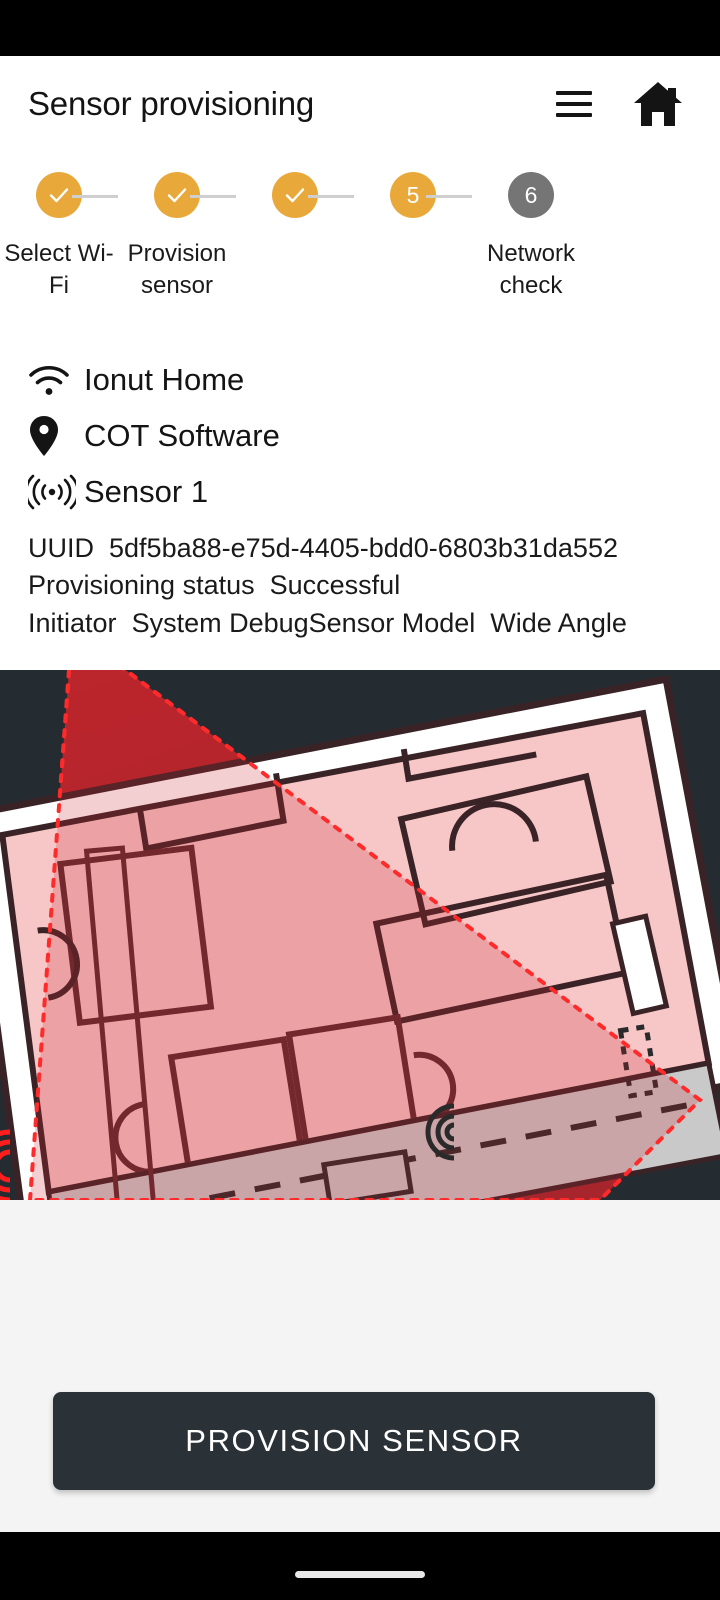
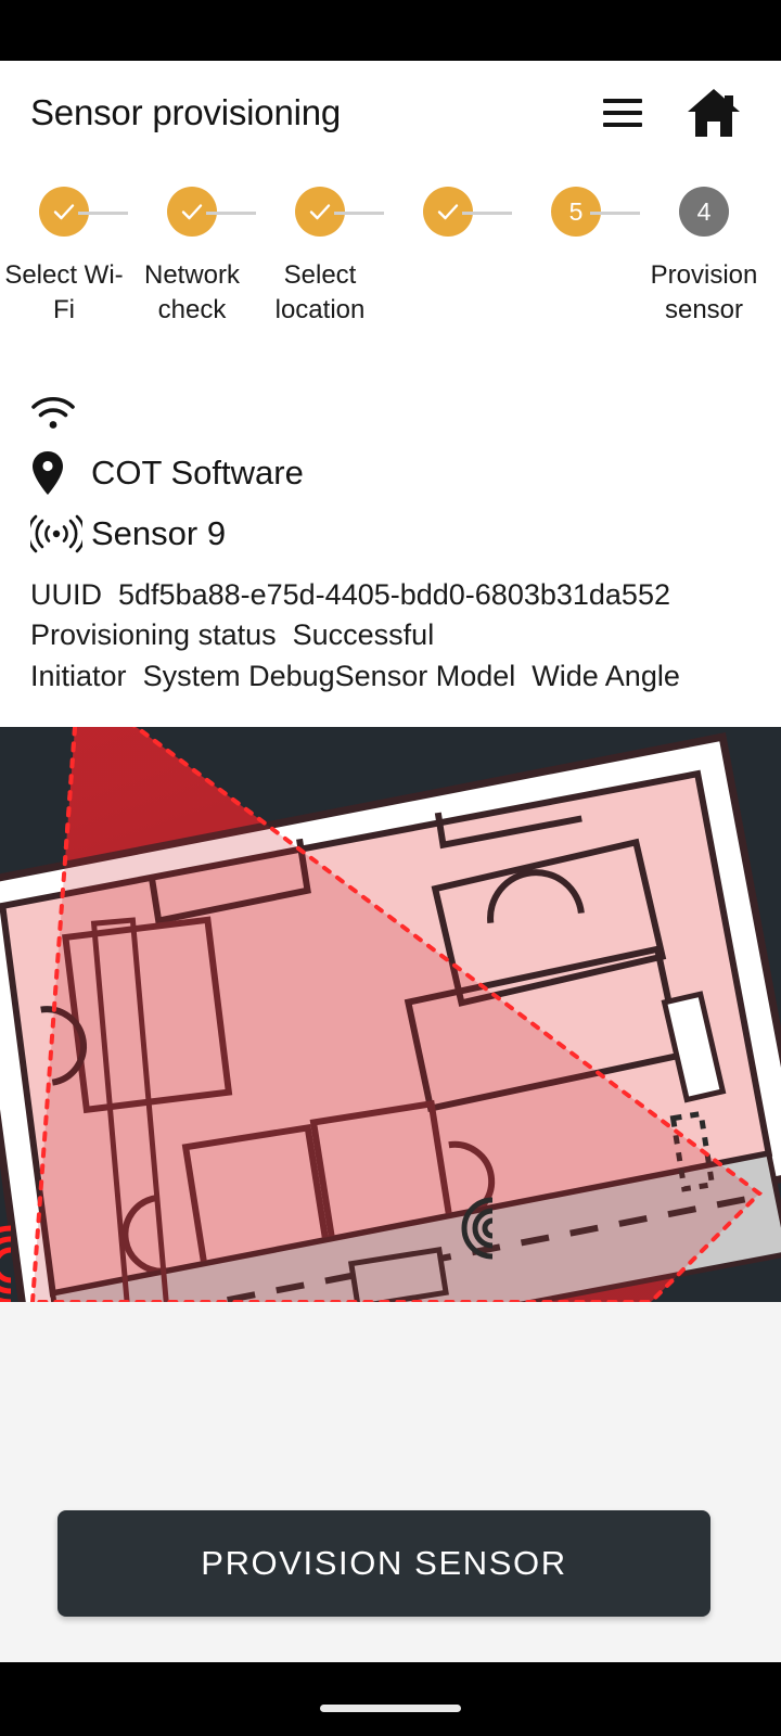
  Sensor provisioning
  Select Wi-Fi
- Provision sensor
+ Network check
+ Select location
  5
- 6
+ 4
- Network check
+ Provision sensor
- Ionut Home
  COT Software
- Sensor 1
+ Sensor 9
  UUID 5df5ba88-e75d-4405-bdd0-6803b31da552
  Provisioning status Successful
  Initiator System DebugSensor Model Wide Angle
  PROVISION SENSOR
